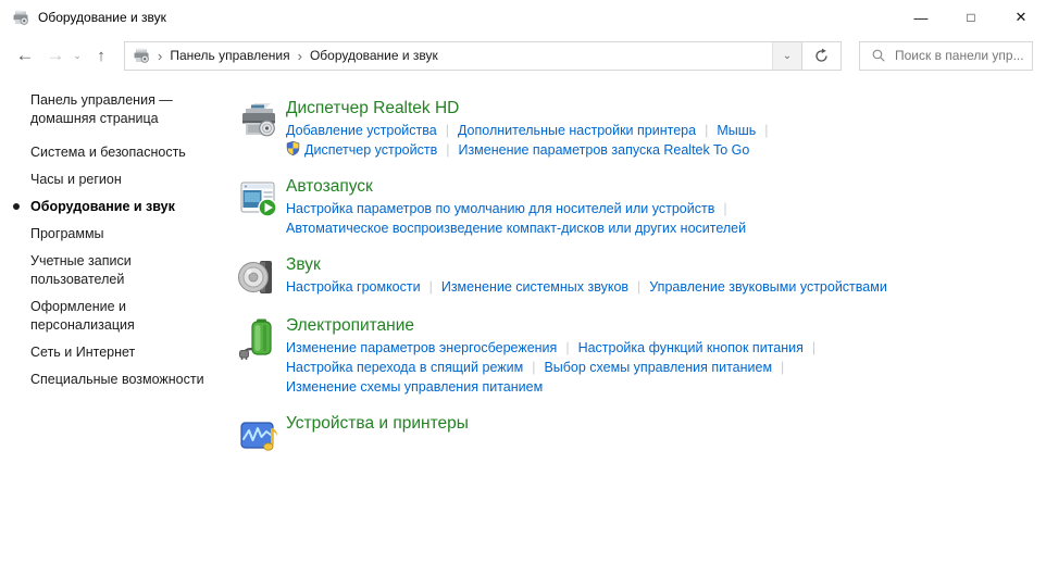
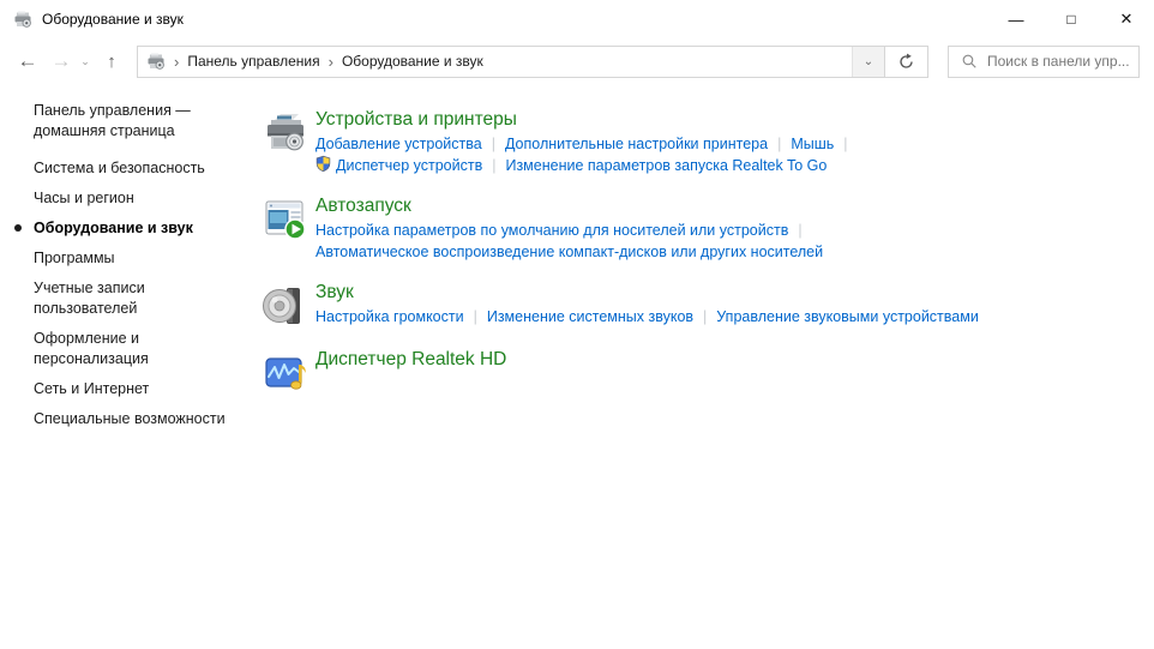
  Оборудование и звук
  —
  □
  ✕
  ←
  →
  ⌄
  ↑
  ›
  Панель управления
  ›
  Оборудование и звук
  ⌄
  Поиск в панели упр...
  Панель управления —
  домашняя страница
  Система и безопасность
  Часы и регион
  Оборудование и звук
  Программы
  Учетные записи
  пользователей
  Оформление и
  персонализация
  Сеть и Интернет
  Специальные возможности
- Диспетчер Realtek HD
+ Устройства и принтеры
  Добавление устройства | Дополнительные настройки принтера | Мышь |
  Диспетчер устройств | Изменение параметров запуска Realtek To Go
  Автозапуск
  Настройка параметров по умолчанию для носителей или устройств |
  Автоматическое воспроизведение компакт-дисков или других носителей
  Звук
  Настройка громкости | Изменение системных звуков | Управление звуковыми устройствами
- Электропитание
- Изменение параметров энергосбережения | Настройка функций кнопок питания |
- Настройка перехода в спящий режим | Выбор схемы управления питанием |
- Изменение схемы управления питанием
- Устройства и принтеры
+ Диспетчер Realtek HD
